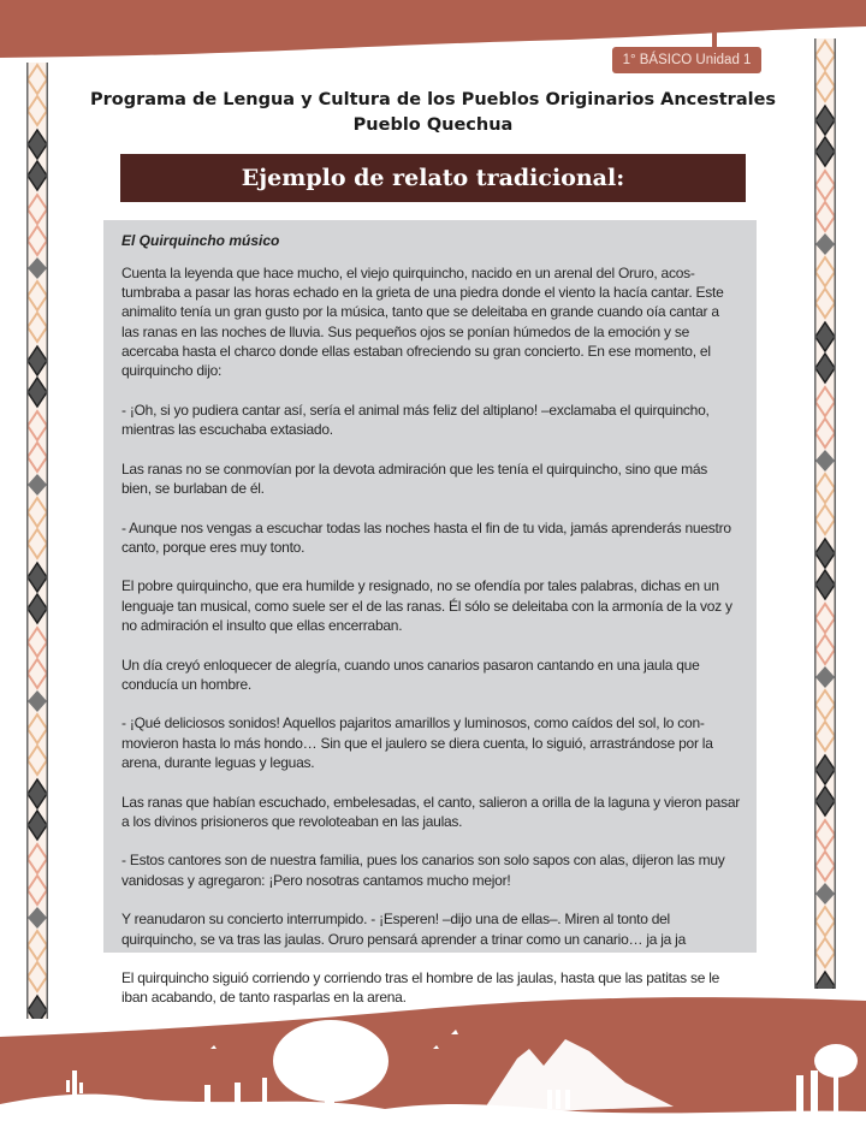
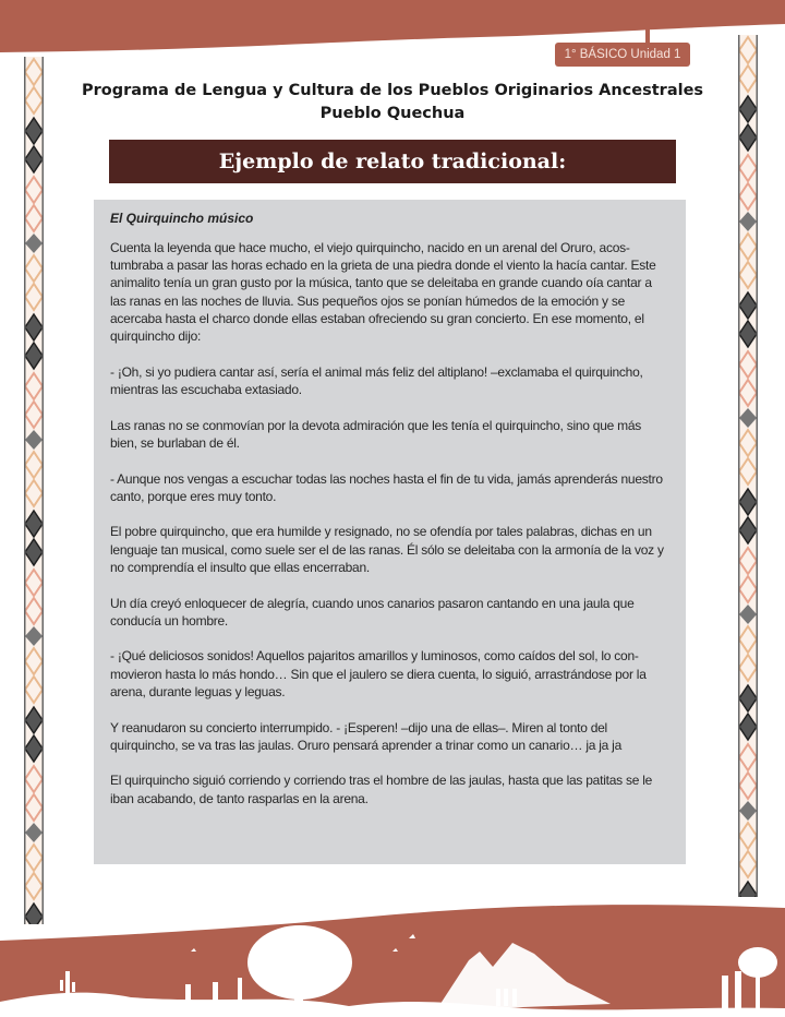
  1° BÁSICO Unidad 1
  Programa de Lengua y Cultura de los Pueblos Originarios Ancestrales
  Pueblo Quechua
  Ejemplo de relato tradicional:
  El Quirquincho músico
  Cuenta la leyenda que hace mucho, el viejo quirquincho, nacido en un arenal del Oruro, acos-tumbraba a pasar las horas echado en la grieta de una piedra donde el viento la hacía cantar. Este animalito tenía un gran gusto por la música, tanto que se deleitaba en grande cuando oía cantar a las ranas en las noches de lluvia. Sus pequeños ojos se ponían húmedos de la emoción y se acercaba hasta el charco donde ellas estaban ofreciendo su gran concierto. En ese momento, el quirquincho dijo:
  - ¡Oh, si yo pudiera cantar así, sería el animal más feliz del altiplano! –exclamaba el quirquincho, mientras las escuchaba extasiado.
  Las ranas no se conmovían por la devota admiración que les tenía el quirquincho, sino que más bien, se burlaban de él.
  - Aunque nos vengas a escuchar todas las noches hasta el fin de tu vida, jamás aprenderás nuestro canto, porque eres muy tonto.
- El pobre quirquincho, que era humilde y resignado, no se ofendía por tales palabras, dichas en un lenguaje tan musical, como suele ser el de las ranas. Él sólo se deleitaba con la armonía de la voz y no admiración el insulto que ellas encerraban.
+ El pobre quirquincho, que era humilde y resignado, no se ofendía por tales palabras, dichas en un lenguaje tan musical, como suele ser el de las ranas. Él sólo se deleitaba con la armonía de la voz y no comprendía el insulto que ellas encerraban.
  Un día creyó enloquecer de alegría, cuando unos canarios pasaron cantando en una jaula que conducía un hombre.
  - ¡Qué deliciosos sonidos! Aquellos pajaritos amarillos y luminosos, como caídos del sol, lo con-movieron hasta lo más hondo… Sin que el jaulero se diera cuenta, lo siguió, arrastrándose por la arena, durante leguas y leguas.
- Las ranas que habían escuchado, embelesadas, el canto, salieron a orilla de la laguna y vieron pasar a los divinos prisioneros que revoloteaban en las jaulas.
- - Estos cantores son de nuestra familia, pues los canarios son solo sapos con alas, dijeron las muy vanidosas y agregaron: ¡Pero nosotras cantamos mucho mejor!
  Y reanudaron su concierto interrumpido. - ¡Esperen! –dijo una de ellas–. Miren al tonto del quirquincho, se va tras las jaulas. Oruro pensará aprender a trinar como un canario… ja ja ja
  El quirquincho siguió corriendo y corriendo tras el hombre de las jaulas, hasta que las patitas se le iban acabando, de tanto rasparlas en la arena.
